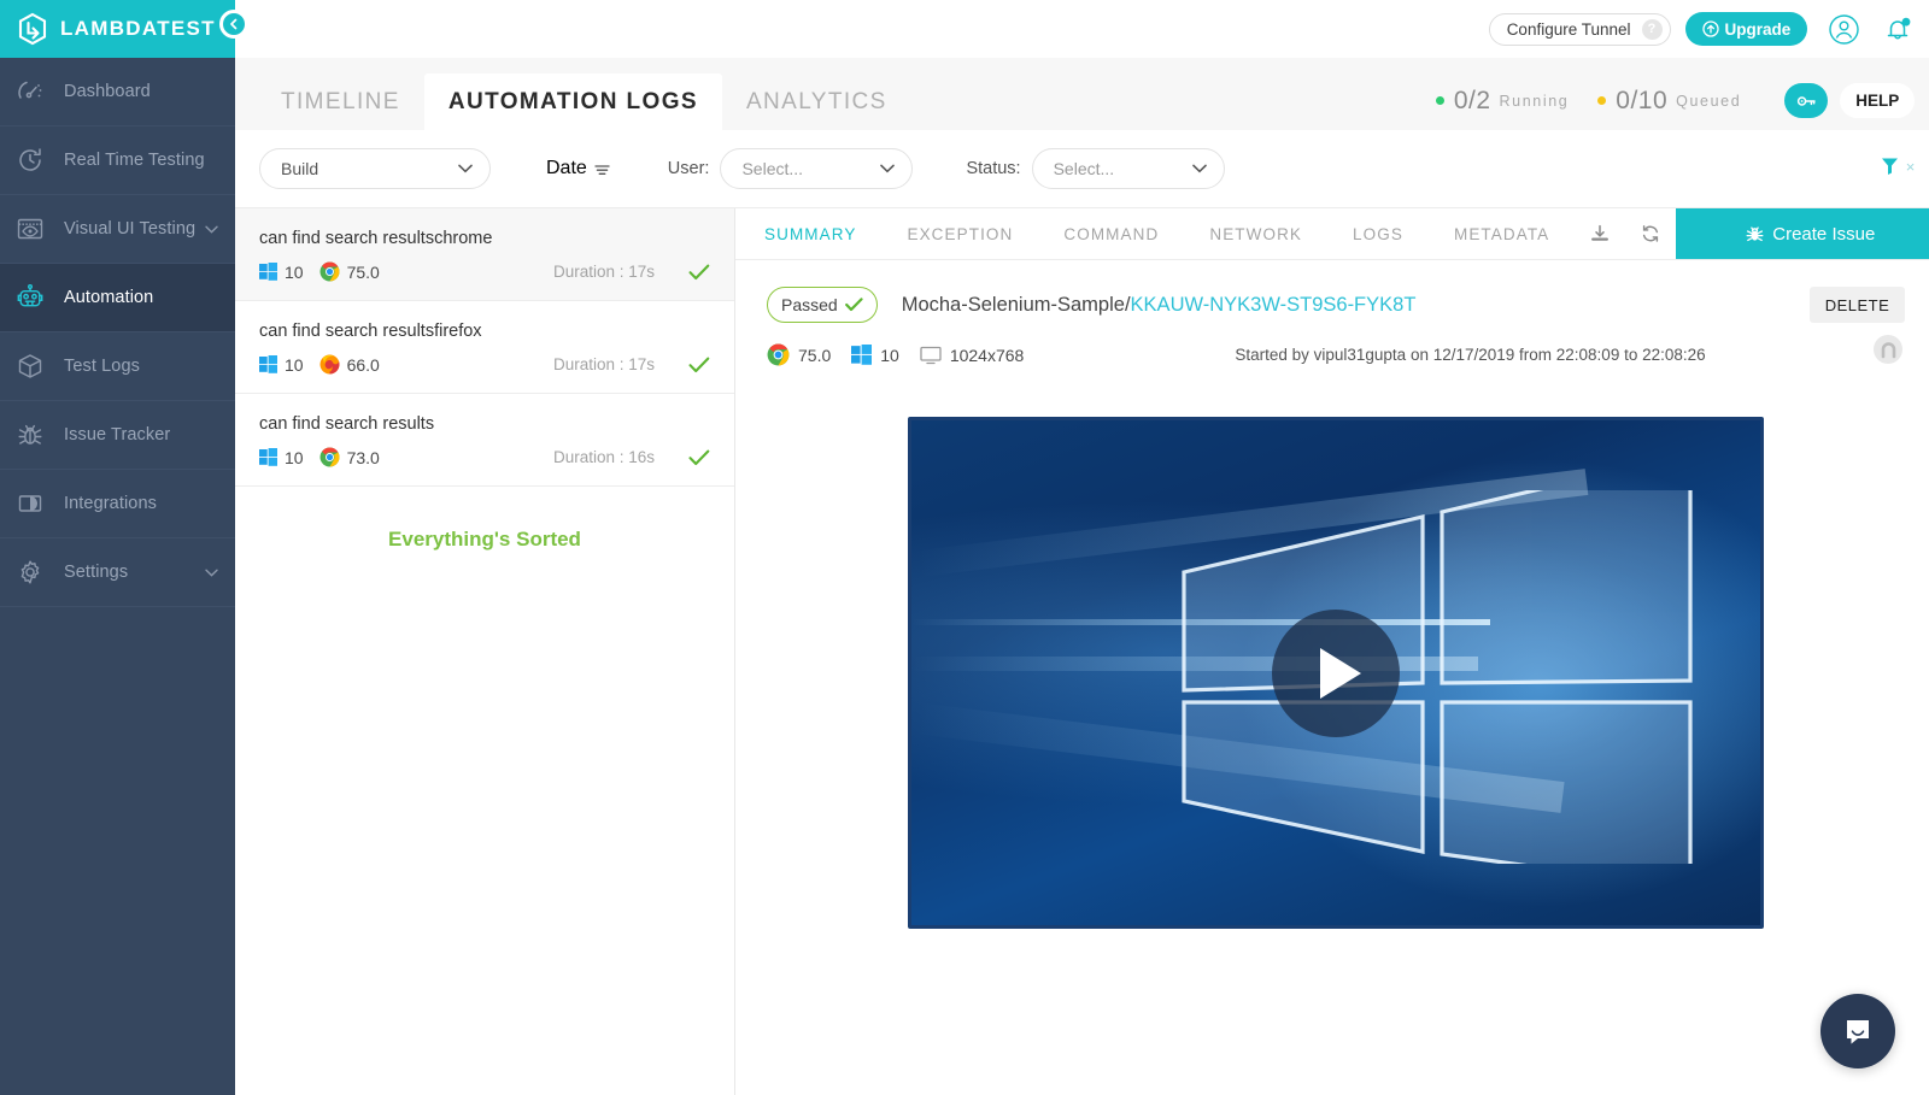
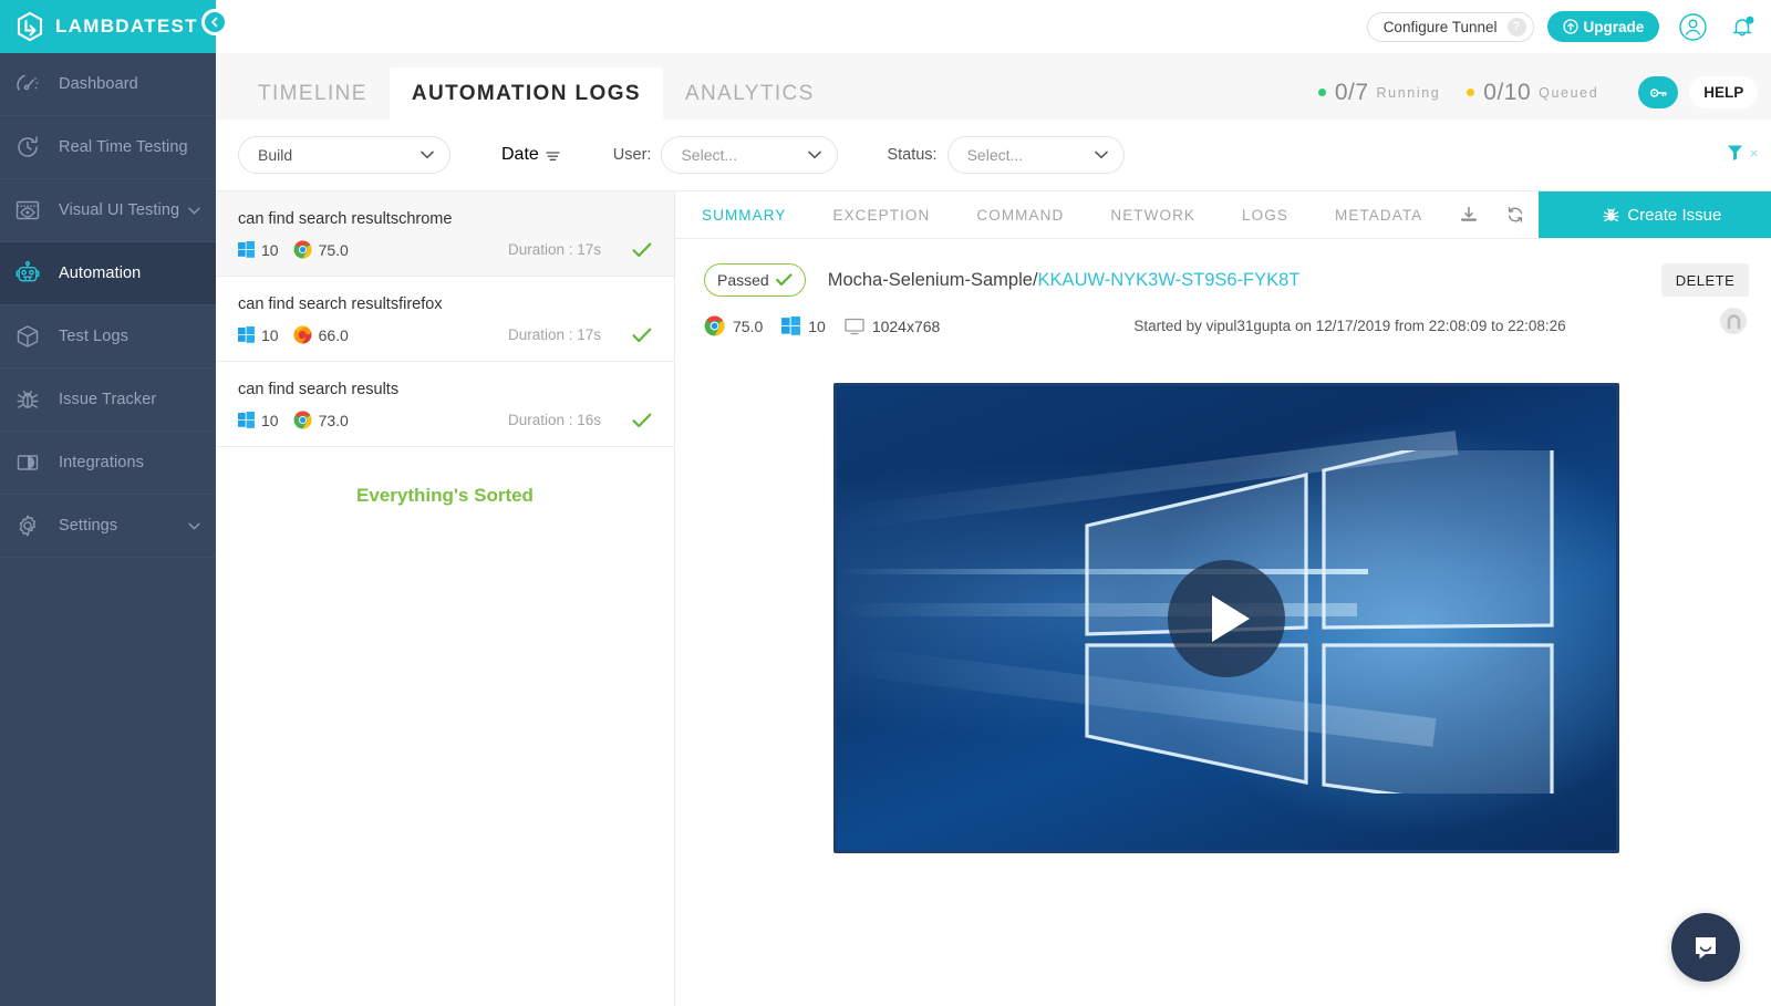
  LAMBDATEST
  Dashboard
  Real Time Testing
  Visual UI Testing
  Automation
  Test Logs
  Issue Tracker
  Integrations
  Settings
  Configure Tunnel
  ?
  Upgrade
  TIMELINE
  AUTOMATION LOGS
  ANALYTICS
- 0/2
+ 0/7
  Running
  0/10
  Queued
  HELP
  Build
  Date
  User:
  Select...
  Status:
  Select...
  ×
  can find search resultschrome
  10
  75.0
  Duration : 17s
  can find search resultsfirefox
  10
  66.0
  Duration : 17s
  can find search results
  10
  73.0
  Duration : 16s
  Everything's Sorted
  SUMMARY
  EXCEPTION
  COMMAND
  NETWORK
  LOGS
  METADATA
  Create Issue
  Passed
  Mocha-Selenium-Sample/KKAUW-NYK3W-ST9S6-FYK8T
  DELETE
  75.0
  10
  1024x768
  Started by vipul31gupta on 12/17/2019 from 22:08:09 to 22:08:26
